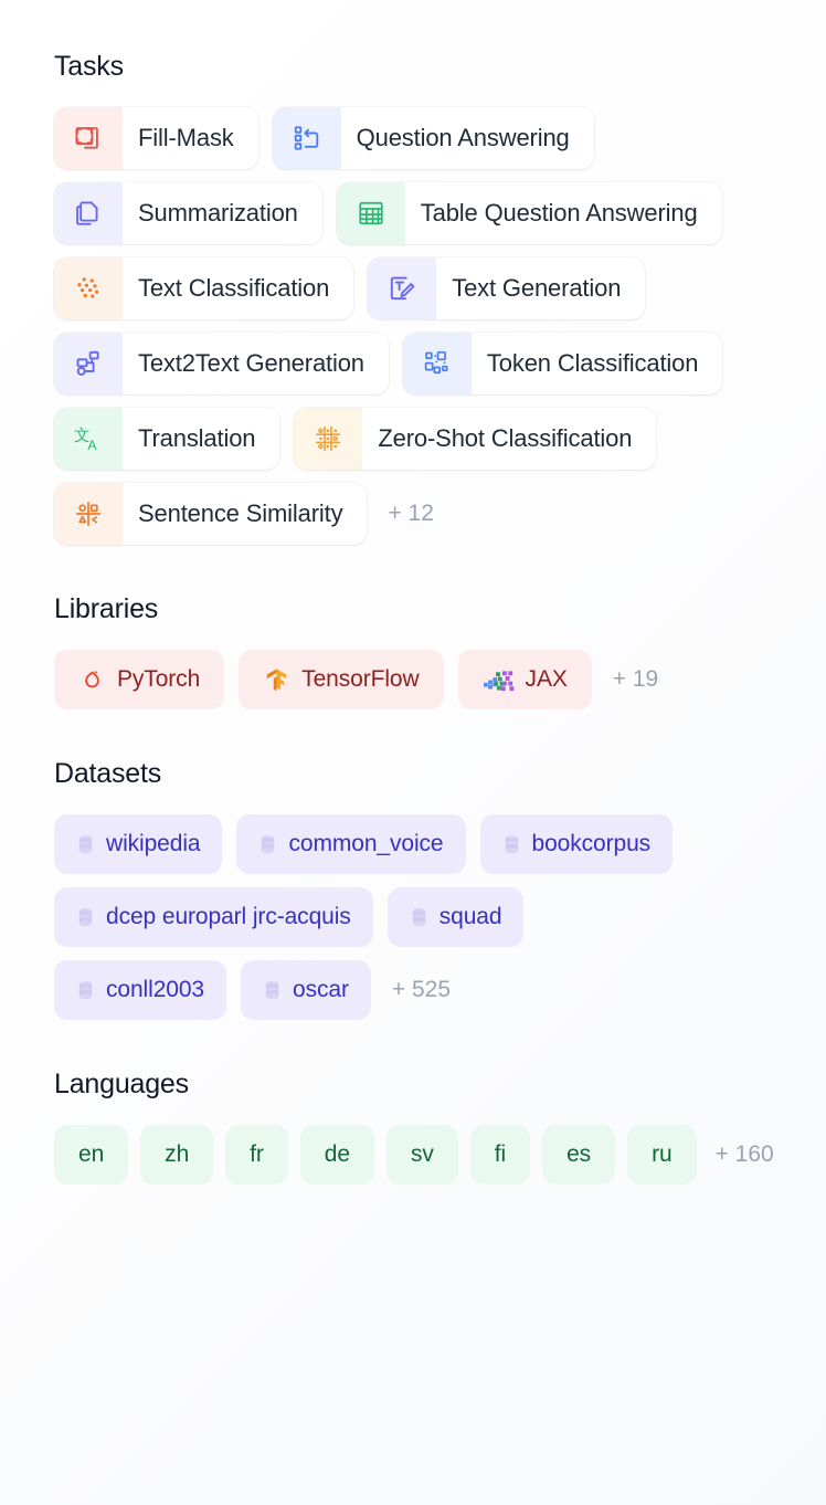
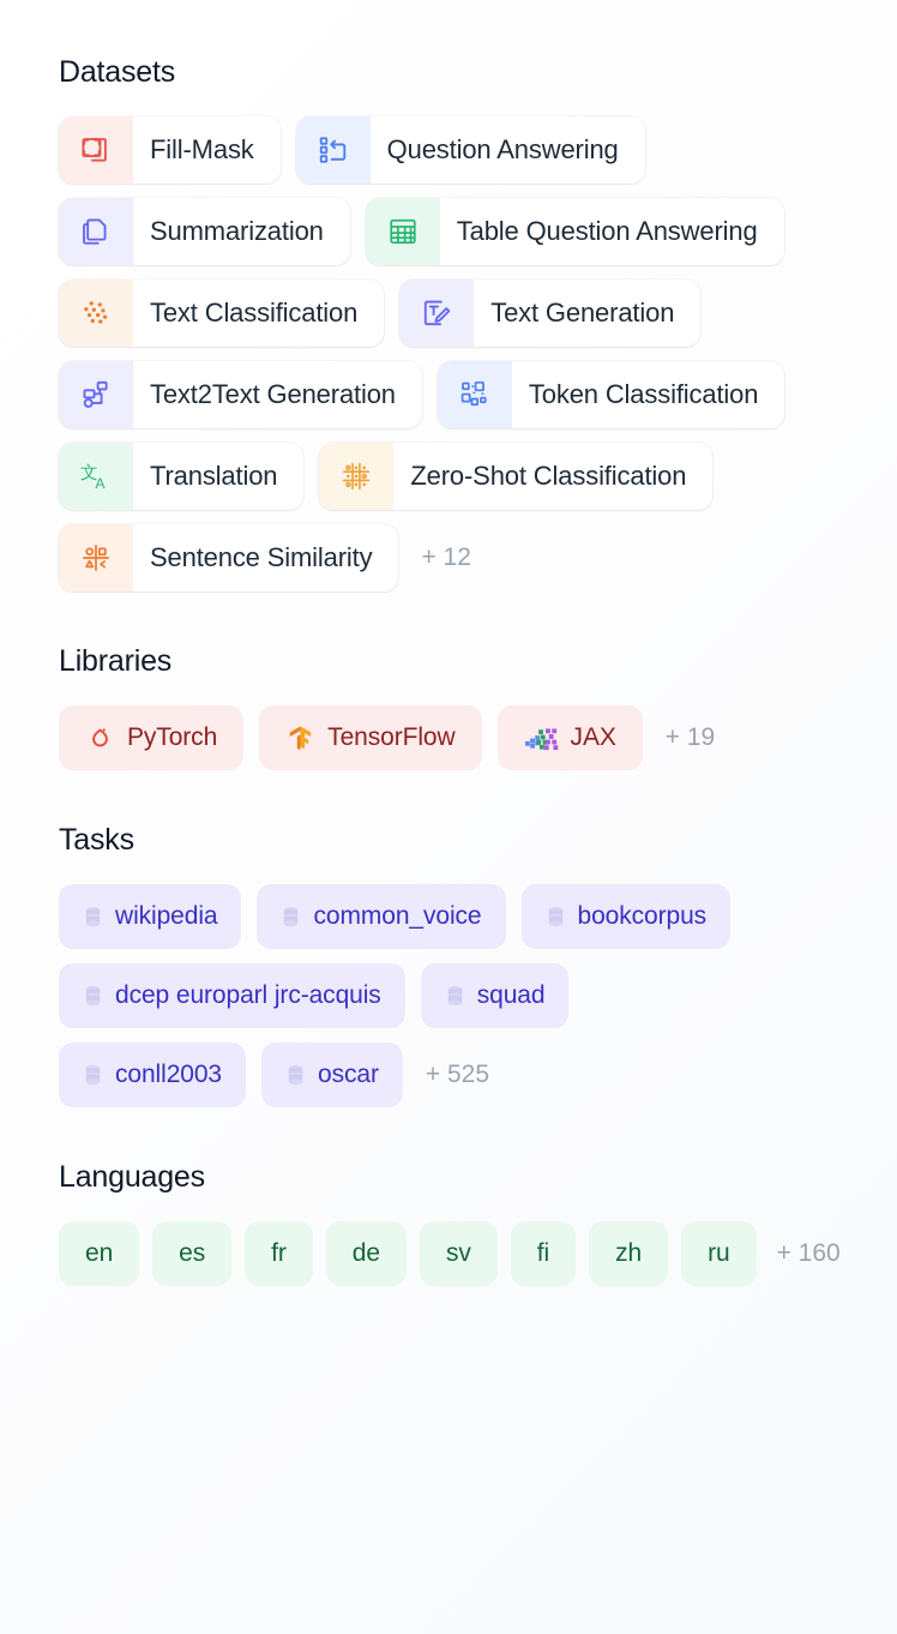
- Tasks
+ Datasets
  Fill-Mask
  Question Answering
  Summarization
  Table Question Answering
  Text Classification
  Text Generation
  Text2Text Generation
  Token Classification
  文
  A
  Translation
  Zero-Shot Classification
  Sentence Similarity
  + 12
  Libraries
  PyTorch
  TensorFlow
  JAX
  + 19
- Datasets
+ Tasks
  wikipedia
  common_voice
  bookcorpus
  dcep europarl jrc-acquis
  squad
  conll2003
  oscar
  + 525
  Languages
  en
- zh
+ es
  fr
  de
  sv
  fi
- es
+ zh
  ru
  + 160
